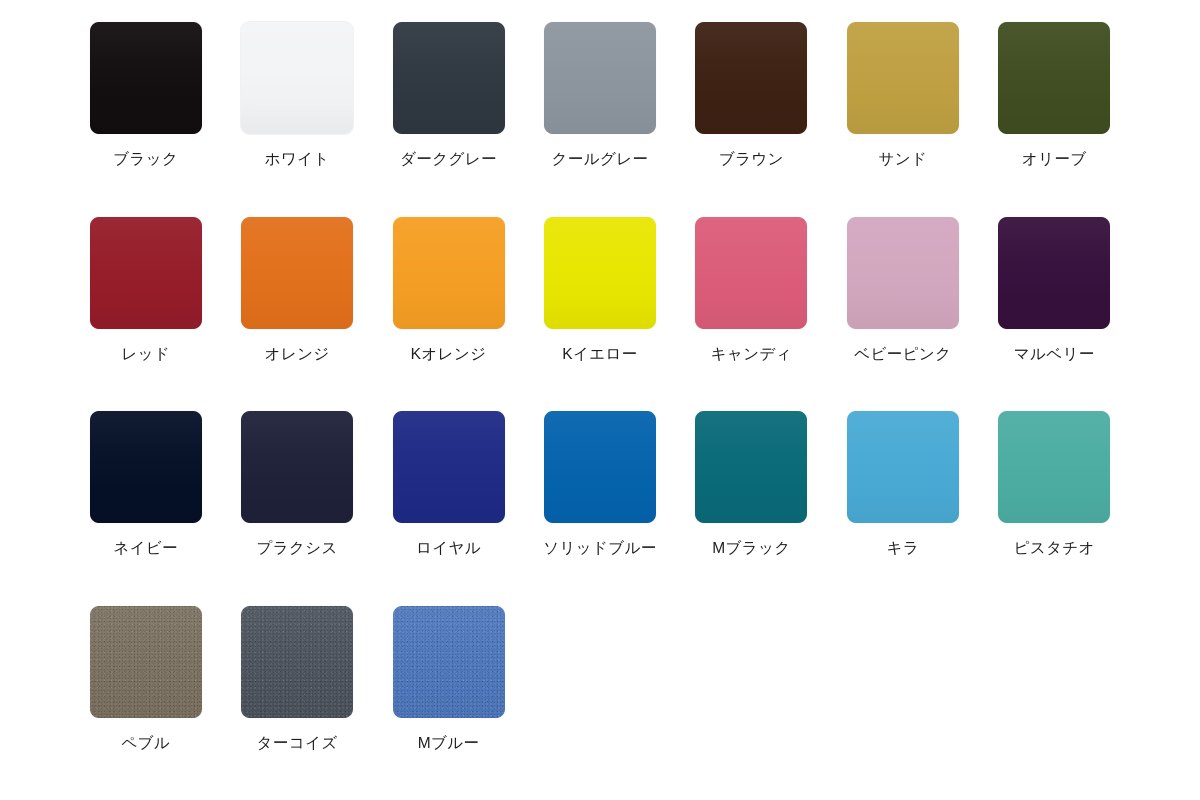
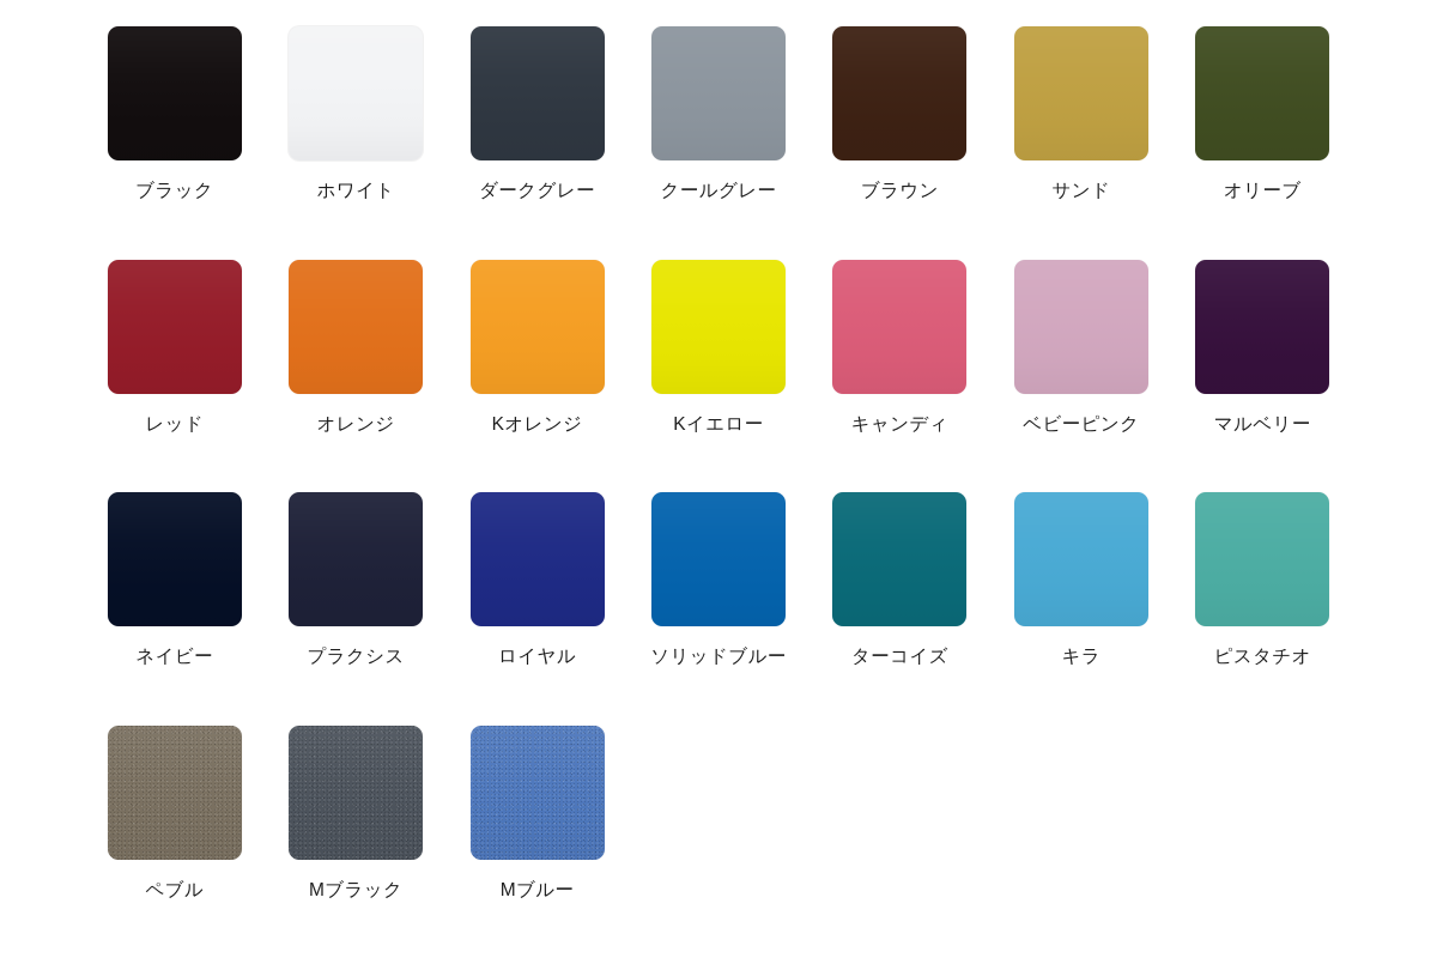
  ブラック
  ホワイト
  ダークグレー
  クールグレー
  ブラウン
  サンド
  オリーブ
  レッド
  オレンジ
  Kオレンジ
  Kイエロー
  キャンディ
  ベビーピンク
  マルベリー
  ネイビー
  プラクシス
  ロイヤル
  ソリッドブルー
- Mブラック
+ ターコイズ
  キラ
  ピスタチオ
  ペブル
- ターコイズ
+ Mブラック
  Mブルー
